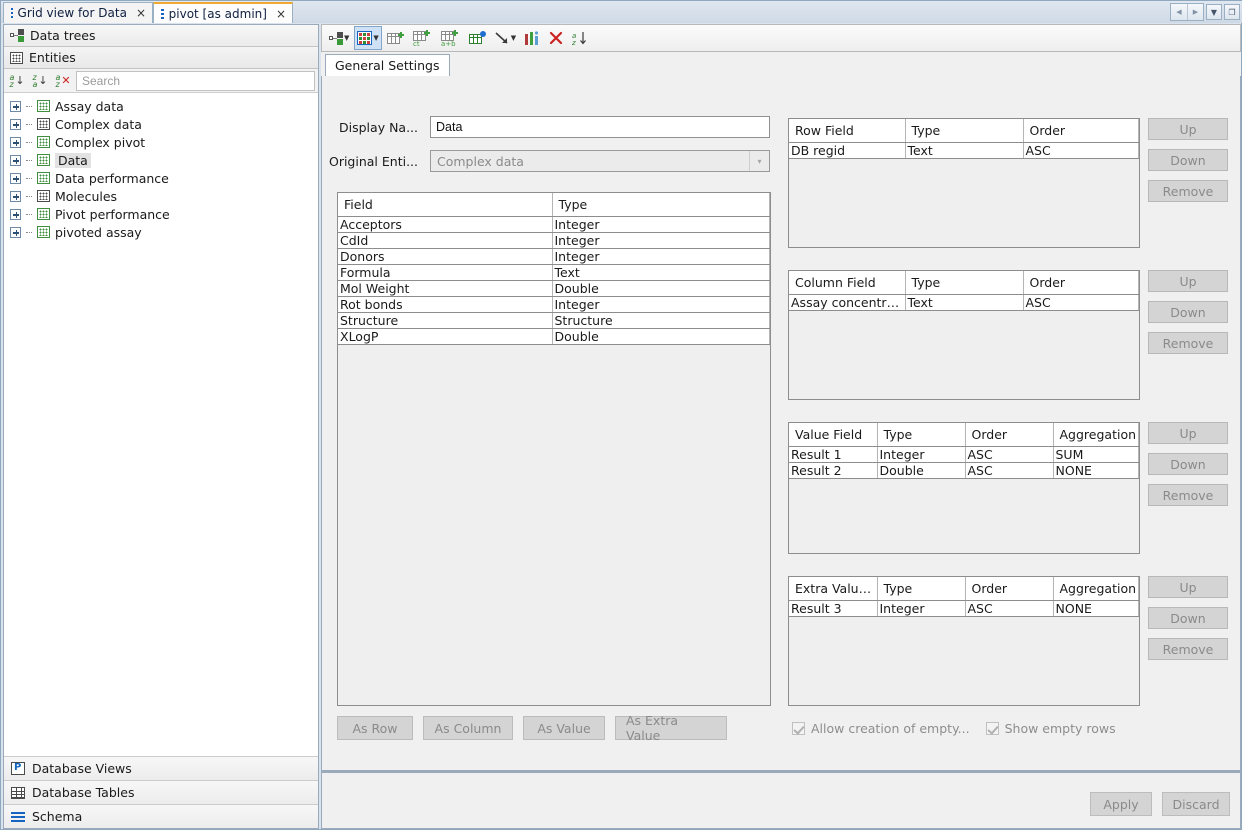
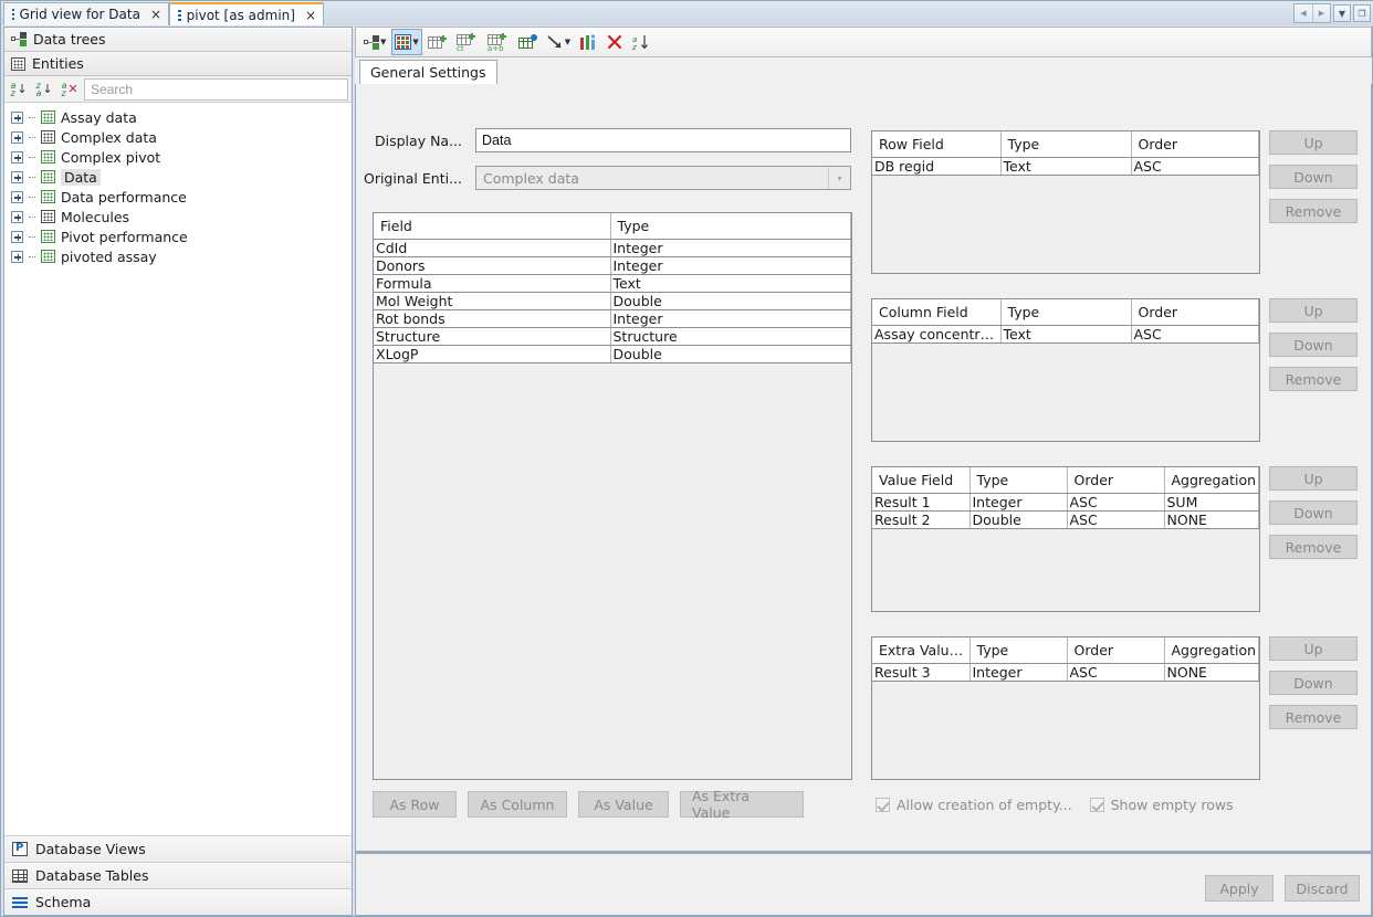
  Grid view for Data
  ×
  pivot [as admin]
  ×
  ◀
  ▶
  ▼
  ❐
  Data trees
  Entities
  a
  z
  ↓
  z
  a
  ↓
  a
  z
  ✕
  Search
  Assay data
  Complex data
  Complex pivot
  Data
  Data performance
  Molecules
  Pivot performance
  pivoted assay
  Database Views
  Database Tables
  Schema
  ▼
  ▼
  ct
  a+b
  ▼
  a
  z
  General Settings
  Display Na...
  Data
  Original Enti...
  Complex data
  ▾
  Field	Type
- Acceptors	Integer
  CdId	Integer
  Donors	Integer
  Formula	Text
  Mol Weight	Double
  Rot bonds	Integer
  Structure	Structure
  XLogP	Double
  As Row
  As Column
  As Value
  As Extra Value
  Row Field	Type	Order
  DB regid	Text	ASC
  Up
  Down
  Remove
  Column Field	Type	Order
  Assay concentrati	Text	ASC
  Up
  Down
  Remove
  Value Field	Type	Order	Aggregation
  Result 1	Integer	ASC	SUM
  Result 2	Double	ASC	NONE
  Up
  Down
  Remove
  Extra Value...	Type	Order	Aggregation
  Result 3	Integer	ASC	NONE
  Up
  Down
  Remove
  Allow creation of empty...
  Show empty rows
  Apply
  Discard
